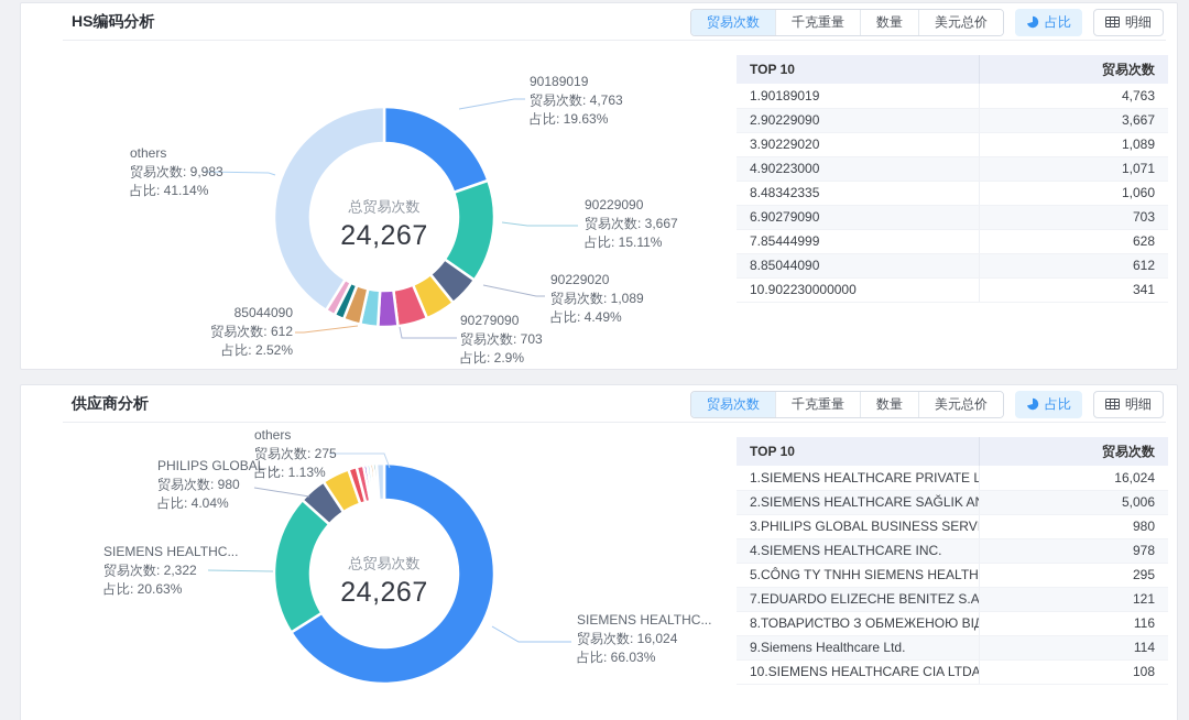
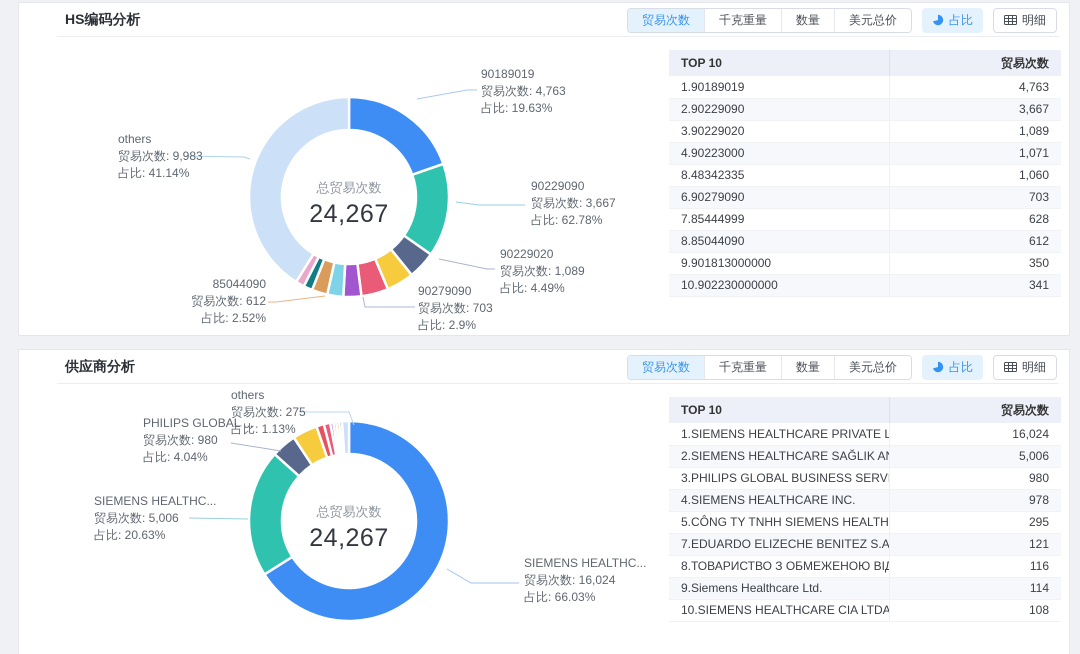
  HS编码分析
  贸易次数
  千克重量
  数量
  美元总价
  占比
  明细
  总贸易次数
  24,267
  90189019
  贸易次数: 4,763
  占比: 19.63%
  others
  贸易次数: 9,983
  占比: 41.14%
  90229090
  贸易次数: 3,667
- 占比: 15.11%
+ 占比: 62.78%
  90229020
  贸易次数: 1,089
  占比: 4.49%
  90279090
  贸易次数: 703
  占比: 2.9%
  85044090
  贸易次数: 612
  占比: 2.52%
  TOP 10	贸易次数
  1.90189019	4,763
  2.90229090	3,667
  3.90229020	1,089
  4.90223000	1,071
  8.48342335	1,060
  6.90279090	703
  7.85444999	628
  8.85044090	612
+ 9.901813000000	350
  10.902230000000	341
  供应商分析
  贸易次数
  千克重量
  数量
  美元总价
  占比
  明细
  总贸易次数
  24,267
  others
  贸易次数: 275
  占比: 1.13%
  PHILIPS GLOBAL ...
  贸易次数: 980
  占比: 4.04%
  SIEMENS HEALTHC...
- 贸易次数: 2,322
+ 贸易次数: 5,006
  占比: 20.63%
  SIEMENS HEALTHC...
  贸易次数: 16,024
  占比: 66.03%
  TOP 10	贸易次数
  1.SIEMENS HEALTHCARE PRIVATE L	16,024
  2.SIEMENS HEALTHCARE SAĞLIK A	5,006
  3.PHILIPS GLOBAL BUSINESS SERV	980
  4.SIEMENS HEALTHCARE INC.	978
  5.CÔNG TY TNHH SIEMENS HEALTH	295
  7.EDUARDO ELIZECHE BENITEZ S.A	121
  8.ТОВАРИСТВО З ОБМЕЖЕНОЮ ВІД	116
  9.Siemens Healthcare Ltd.	114
  10.SIEMENS HEALTHCARE CIA LTDA	108
